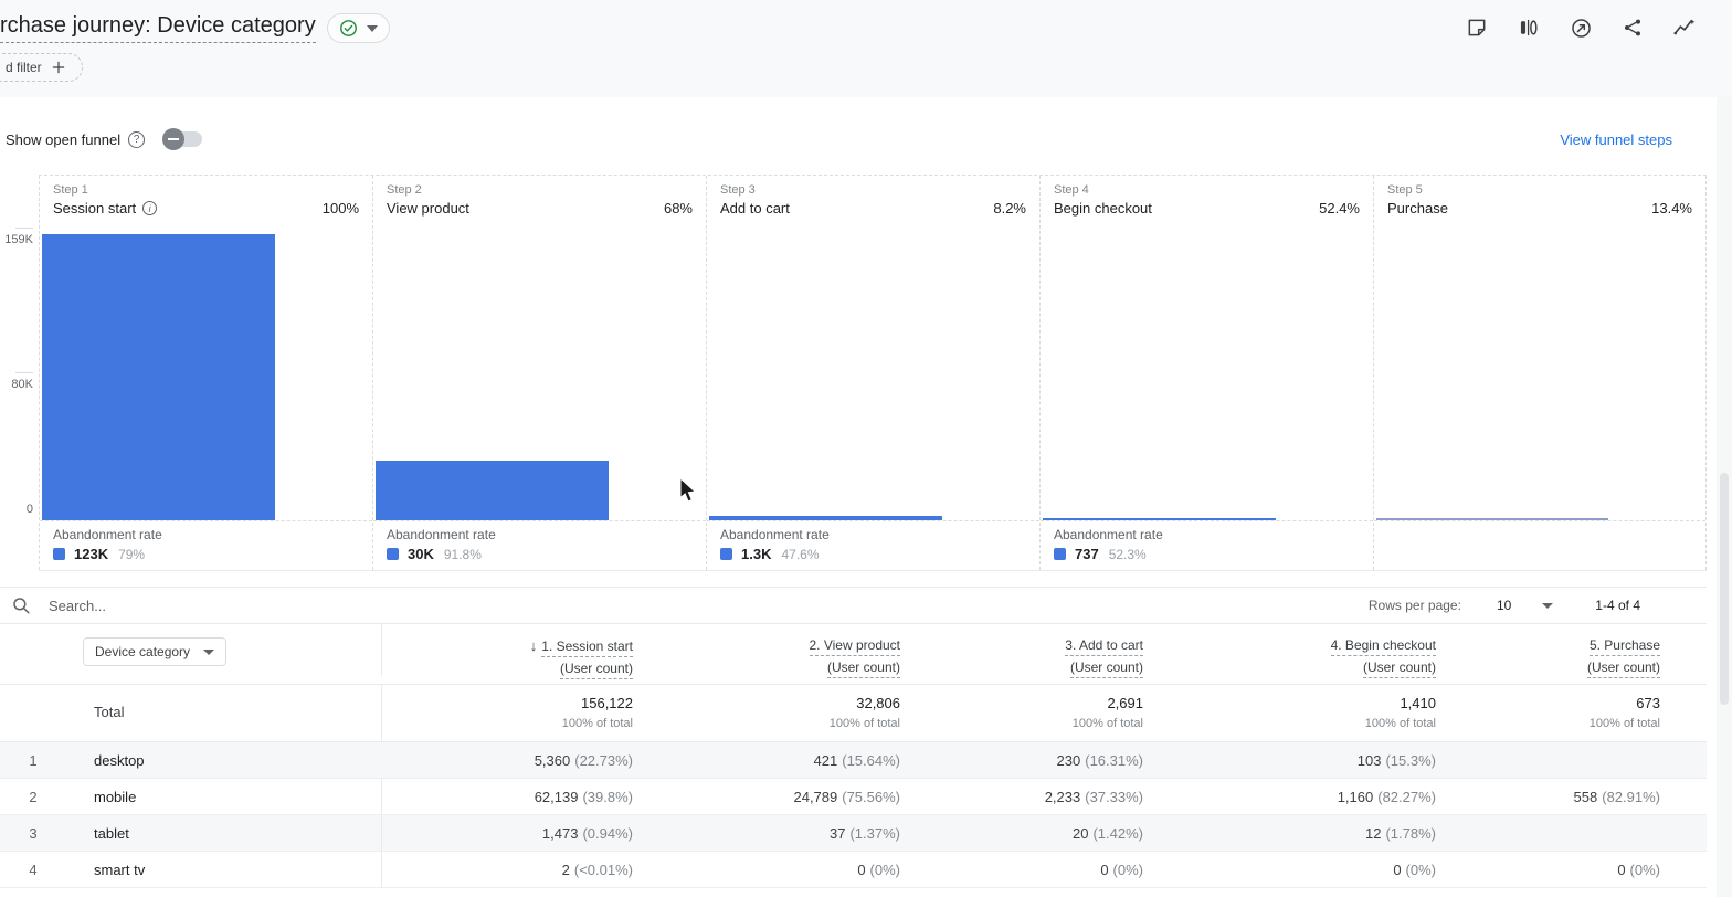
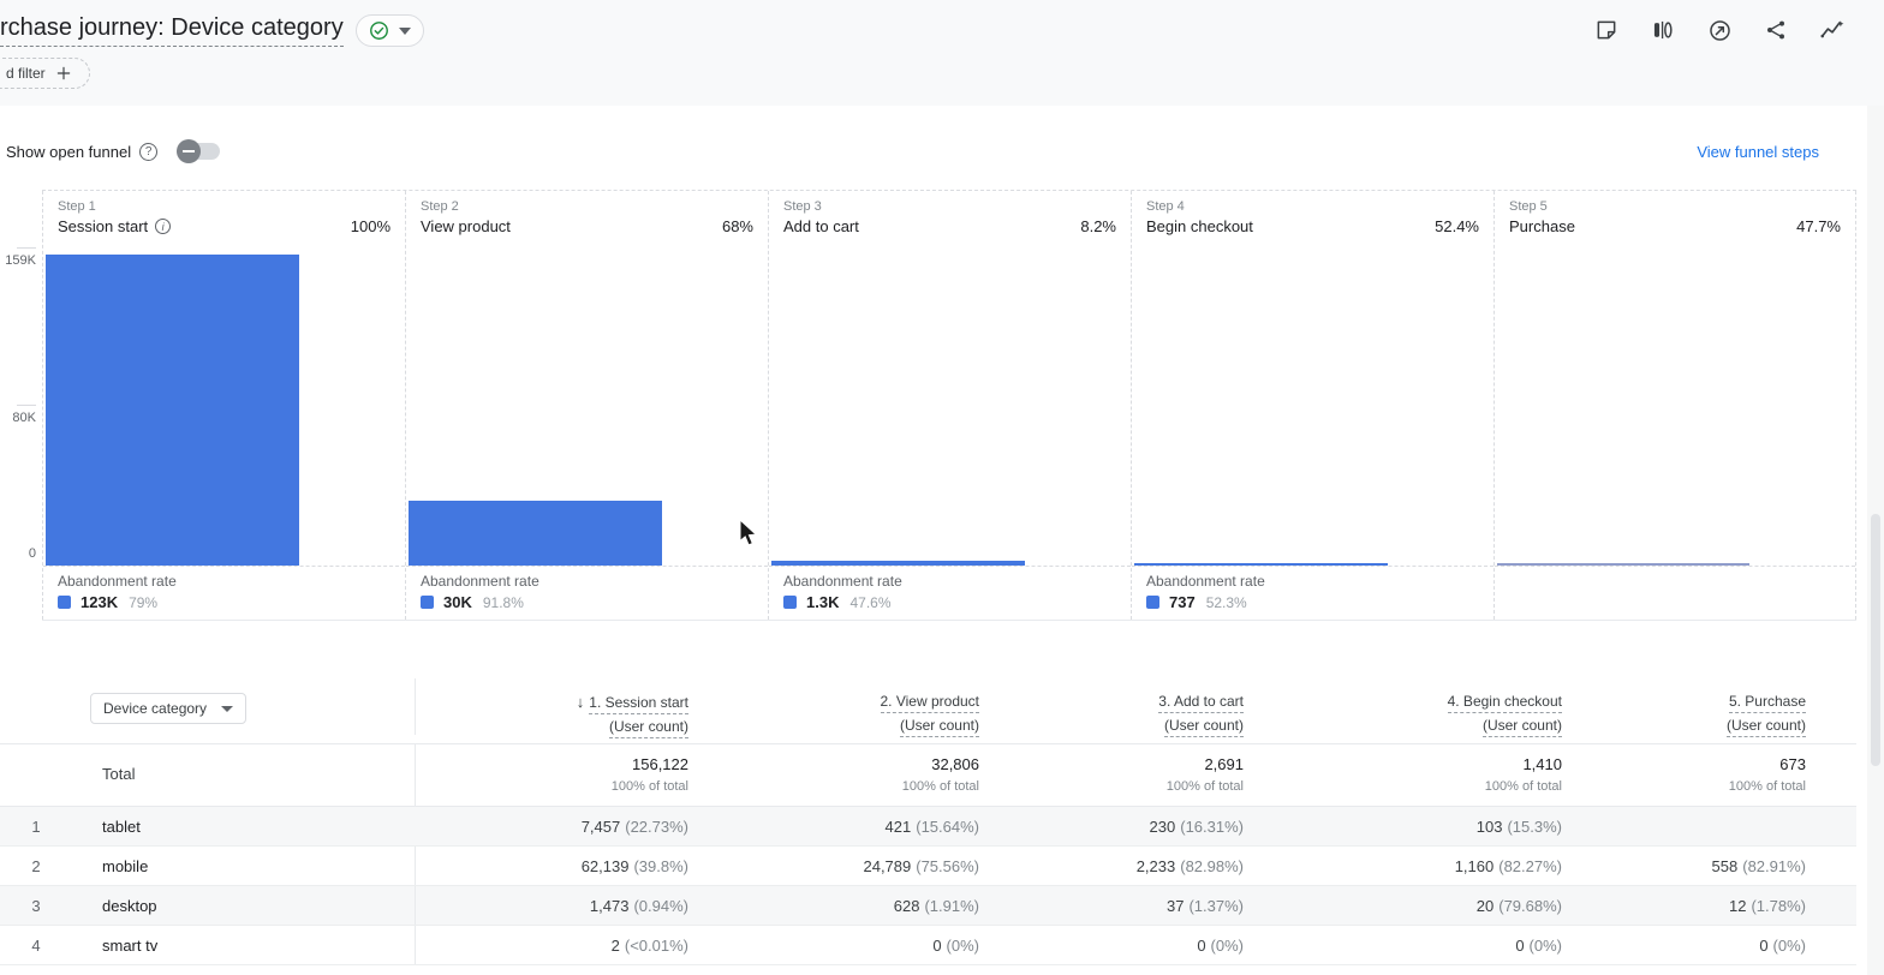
  rchase journey: Device category
  d filter
  Show open funnel
  ?
  View funnel steps
  159K
  80K
  0
  Step 1
  Session start
  i
  100%
  Abandonment rate
  123K
  79%
  Step 2
  View product
  68%
  Abandonment rate
  30K
  91.8%
  Step 3
  Add to cart
  8.2%
  Abandonment rate
  1.3K
  47.6%
  Step 4
  Begin checkout
  52.4%
  Abandonment rate
  737
  52.3%
  Step 5
  Purchase
- 13.4%
+ 47.7%
- Search...
- Rows per page:
- 10
- 1-4 of 4
  Device category
  ↓ 1. Session start
  (User count)
  2. View product
  (User count)
  3. Add to cart
  (User count)
  4. Begin checkout
  (User count)
  5. Purchase
  (User count)
  Total
  156,122
  100% of total
  32,806
  100% of total
  2,691
  100% of total
  1,410
  100% of total
  673
  100% of total
  1
- desktop
+ tablet
- 5,360
+ 7,457
  (22.73%)
  421
  (15.64%)
  230
  (16.31%)
  103
  (15.3%)
  2
  mobile
  62,139
  (39.8%)
  24,789
  (75.56%)
  2,233
- (37.33%)
+ (82.98%)
  1,160
  (82.27%)
  558
  (82.91%)
  3
- tablet
+ desktop
  1,473
  (0.94%)
+ 628
+ (1.91%)
  37
  (1.37%)
  20
- (1.42%)
+ (79.68%)
  12
  (1.78%)
  4
  smart tv
  2
  (<0.01%)
  0
  (0%)
  0
  (0%)
  0
  (0%)
  0
  (0%)
